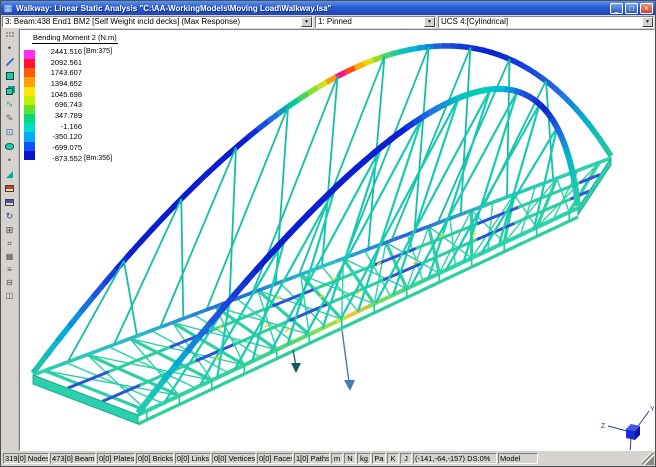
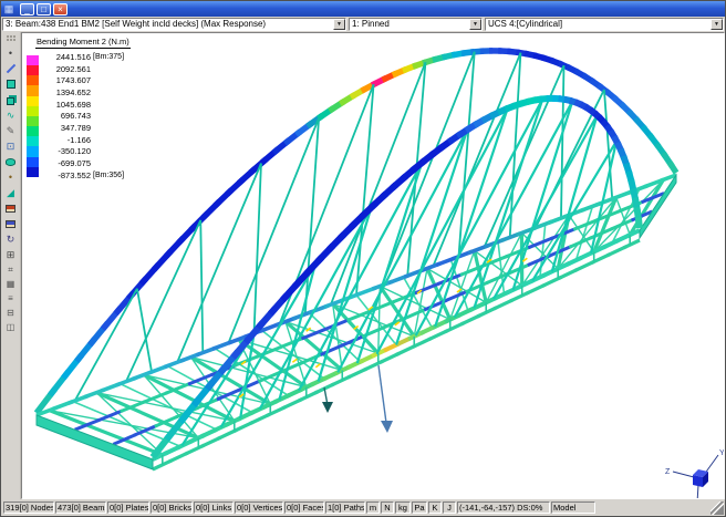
  ▦
- Walkway: Linear Static Analysis "C:\AA-WorkingModels\Moving Load\Walkway.lsa"
  _
  □
  ×
  3: Beam:438 End1 BM2 [Self Weight incld decks] (Max Response)
  1: Pinned
  UCS 4:[Cylindrical]
  •
  ∿
  ✎
  ⊡
  •
  ◢
  ↻
  ⊞
  ⌗
  ▦
  ≡
  ⊟
  ◫
  Bending Moment 2 (N.m)
  2441.516
  2092.561
  1743.607
  1394.652
  1045.698
  696.743
  347.789
  -1.166
  -350.120
  -699.075
  -873.552
  319[0] Nodes
  473[0] Beam
  0[0] Plates
  0[0] Bricks
  0[0] Links
  0[0] Vertices
  0[0] Faces
  1[0] Paths
  m
  N
  kg
  Pa
  K
  J
  (-141,-64,-157) DS:0%
  Model
